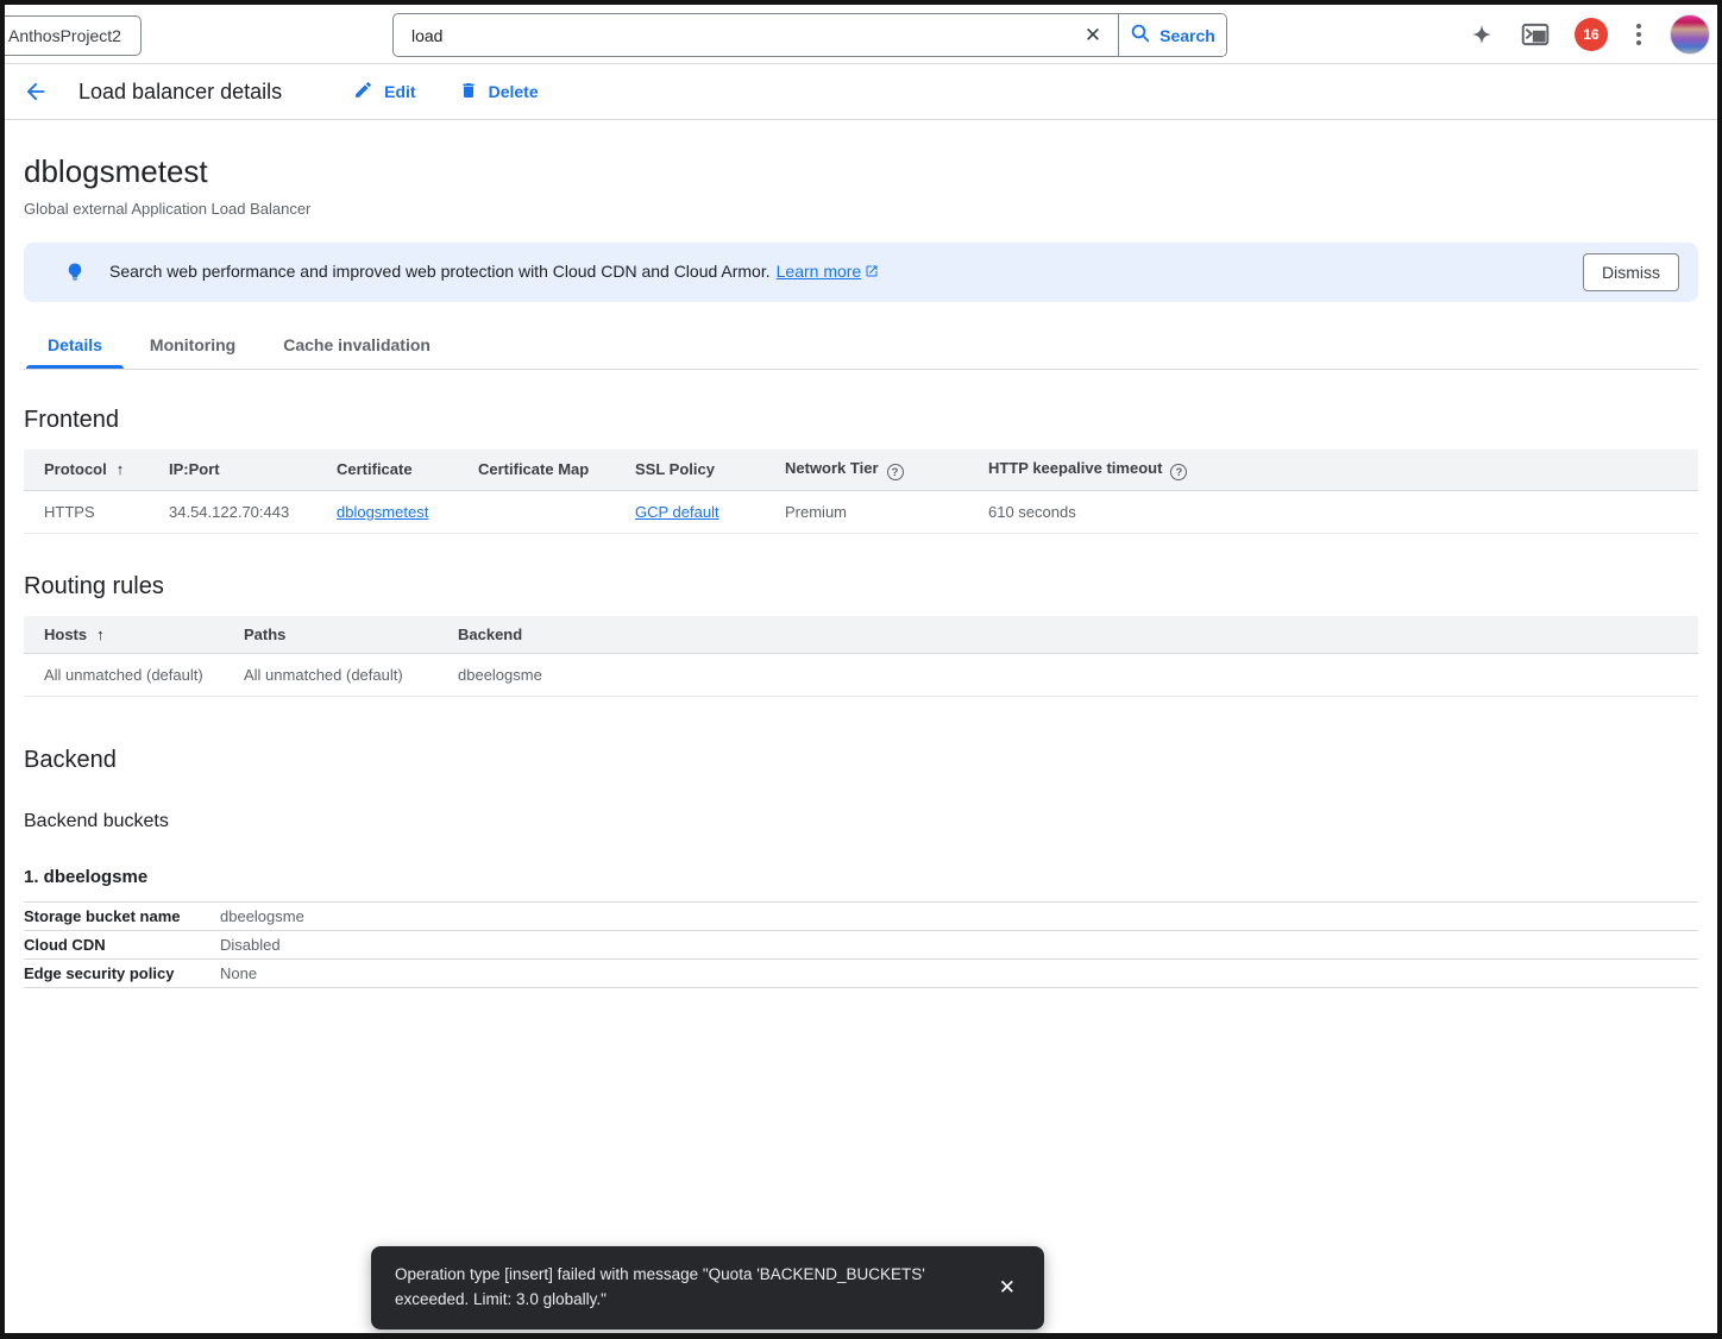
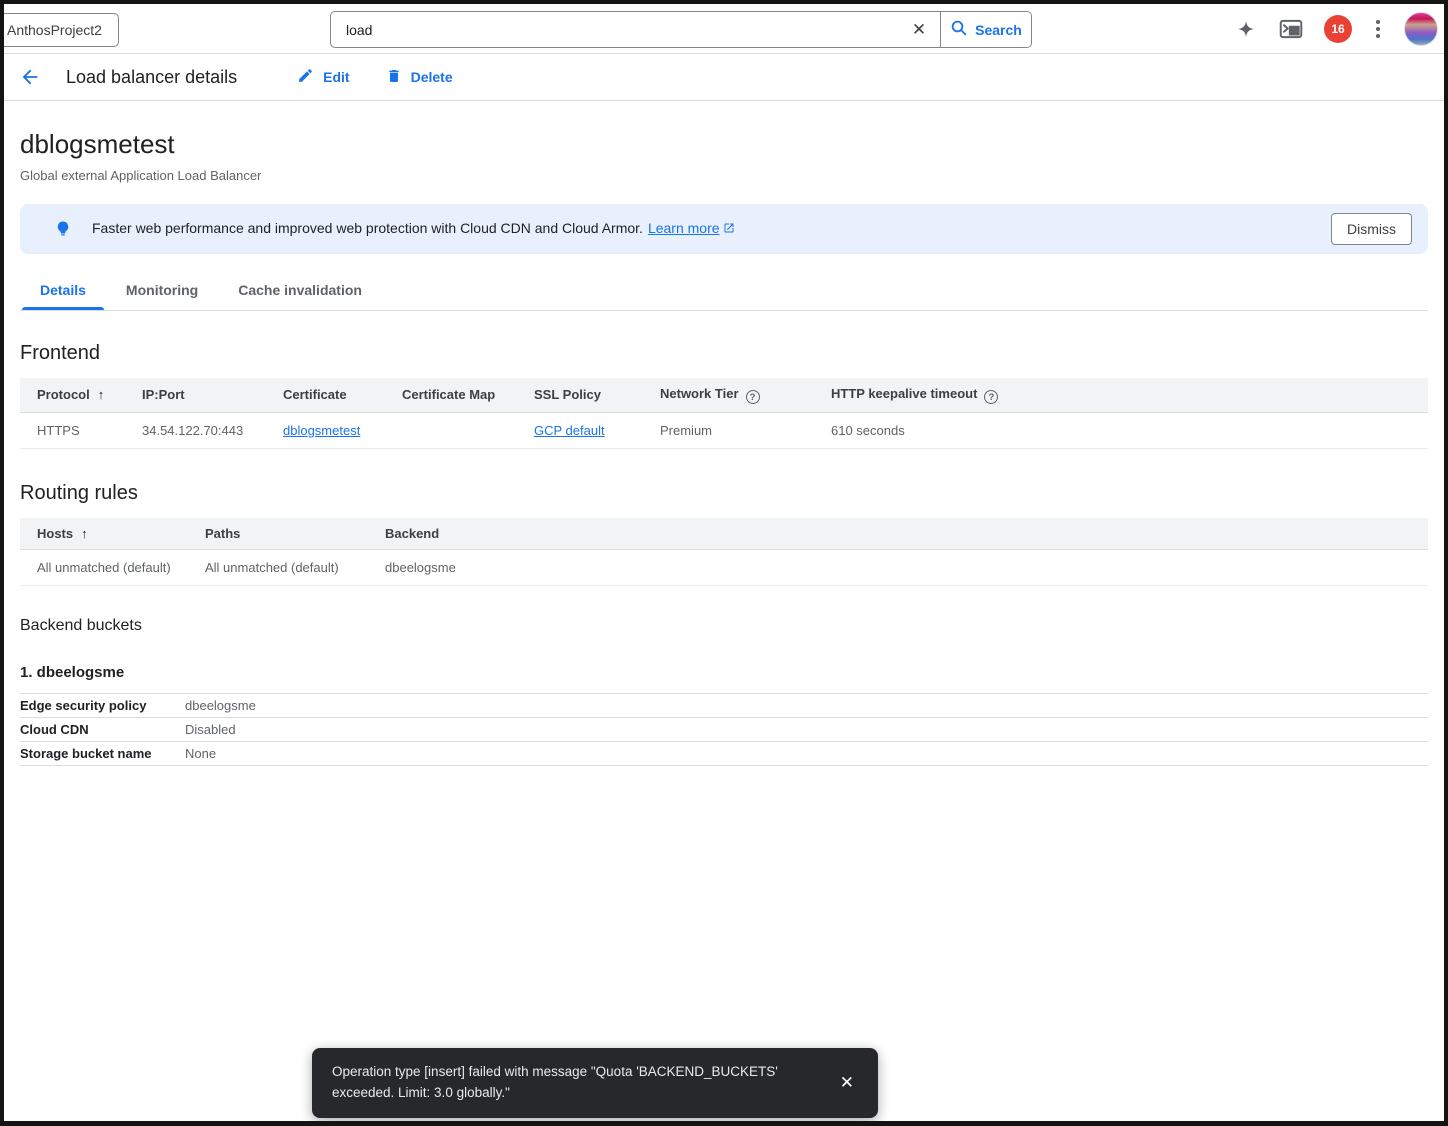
  AnthosProject2
  load
  ✕
  Search
  16
  Load balancer details
  Edit
  Delete
  dblogsmetest
  Global external Application Load Balancer
- Search web performance and improved web protection with Cloud CDN and Cloud Armor. Learn more
+ Faster web performance and improved web protection with Cloud CDN and Cloud Armor. Learn more
  Dismiss
  Details
  Monitoring
  Cache invalidation
  Frontend
  Protocol ↑	IP:Port	Certificate	Certificate Map	SSL Policy	Network Tier ?	HTTP keepalive timeout ?
  HTTPS	34.54.122.70:443	dblogsmetest		GCP default	Premium	610 seconds
  Routing rules
  Hosts ↑	Paths	Backend
  All unmatched (default)	All unmatched (default)	dbeelogsme
- Backend
  Backend buckets
  1. dbeelogsme
- Storage bucket name
+ Edge security policy
  dbeelogsme
  Cloud CDN
  Disabled
- Edge security policy
+ Storage bucket name
  None
  Operation type [insert] failed with message "Quota 'BACKEND_BUCKETS' exceeded. Limit: 3.0 globally."
  ✕
